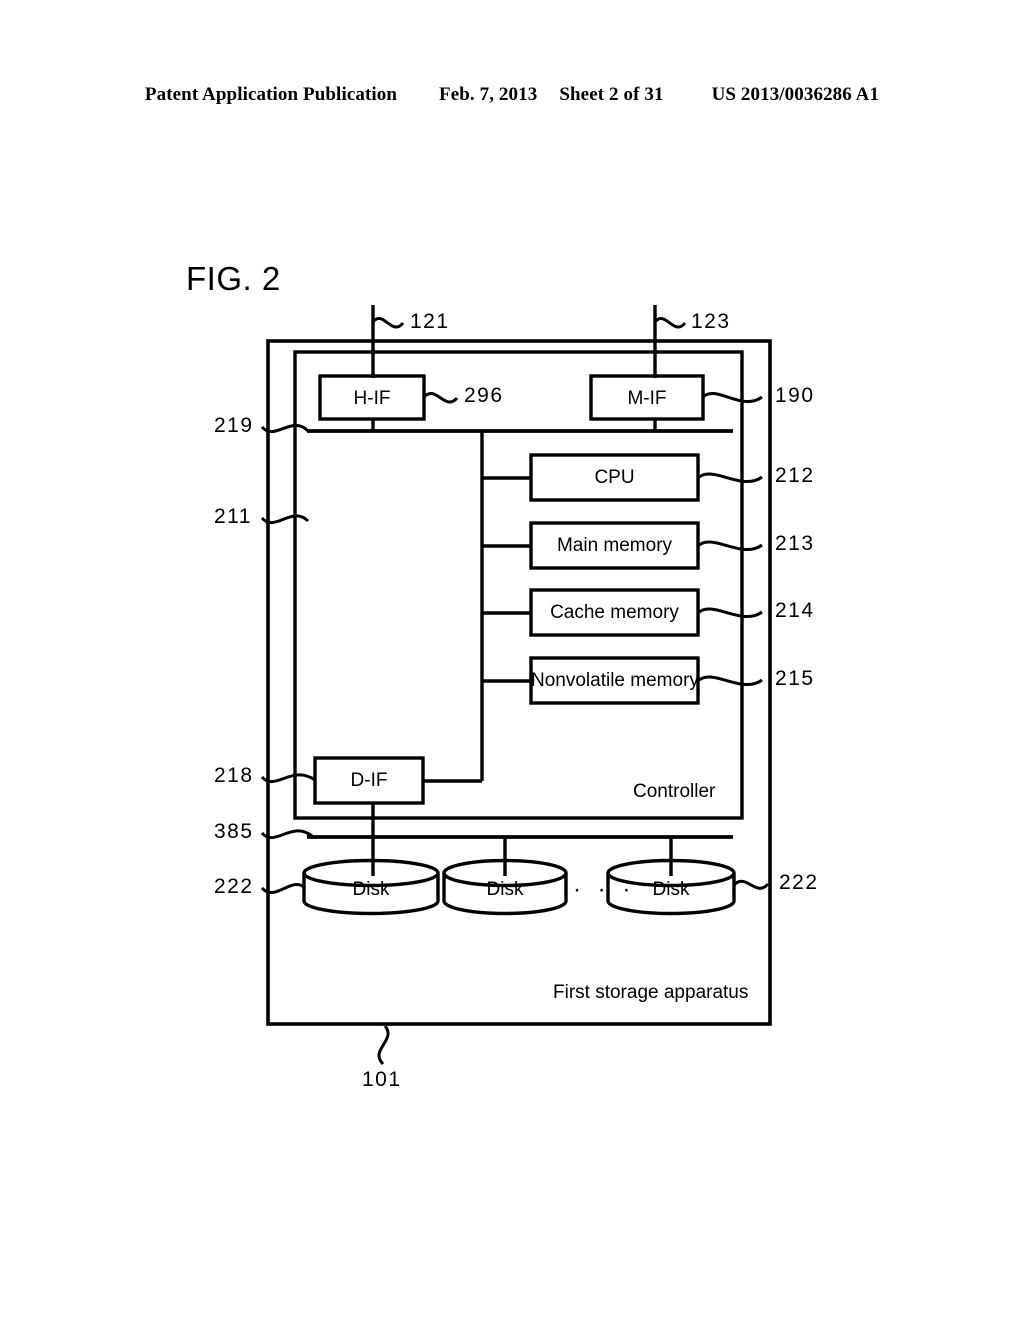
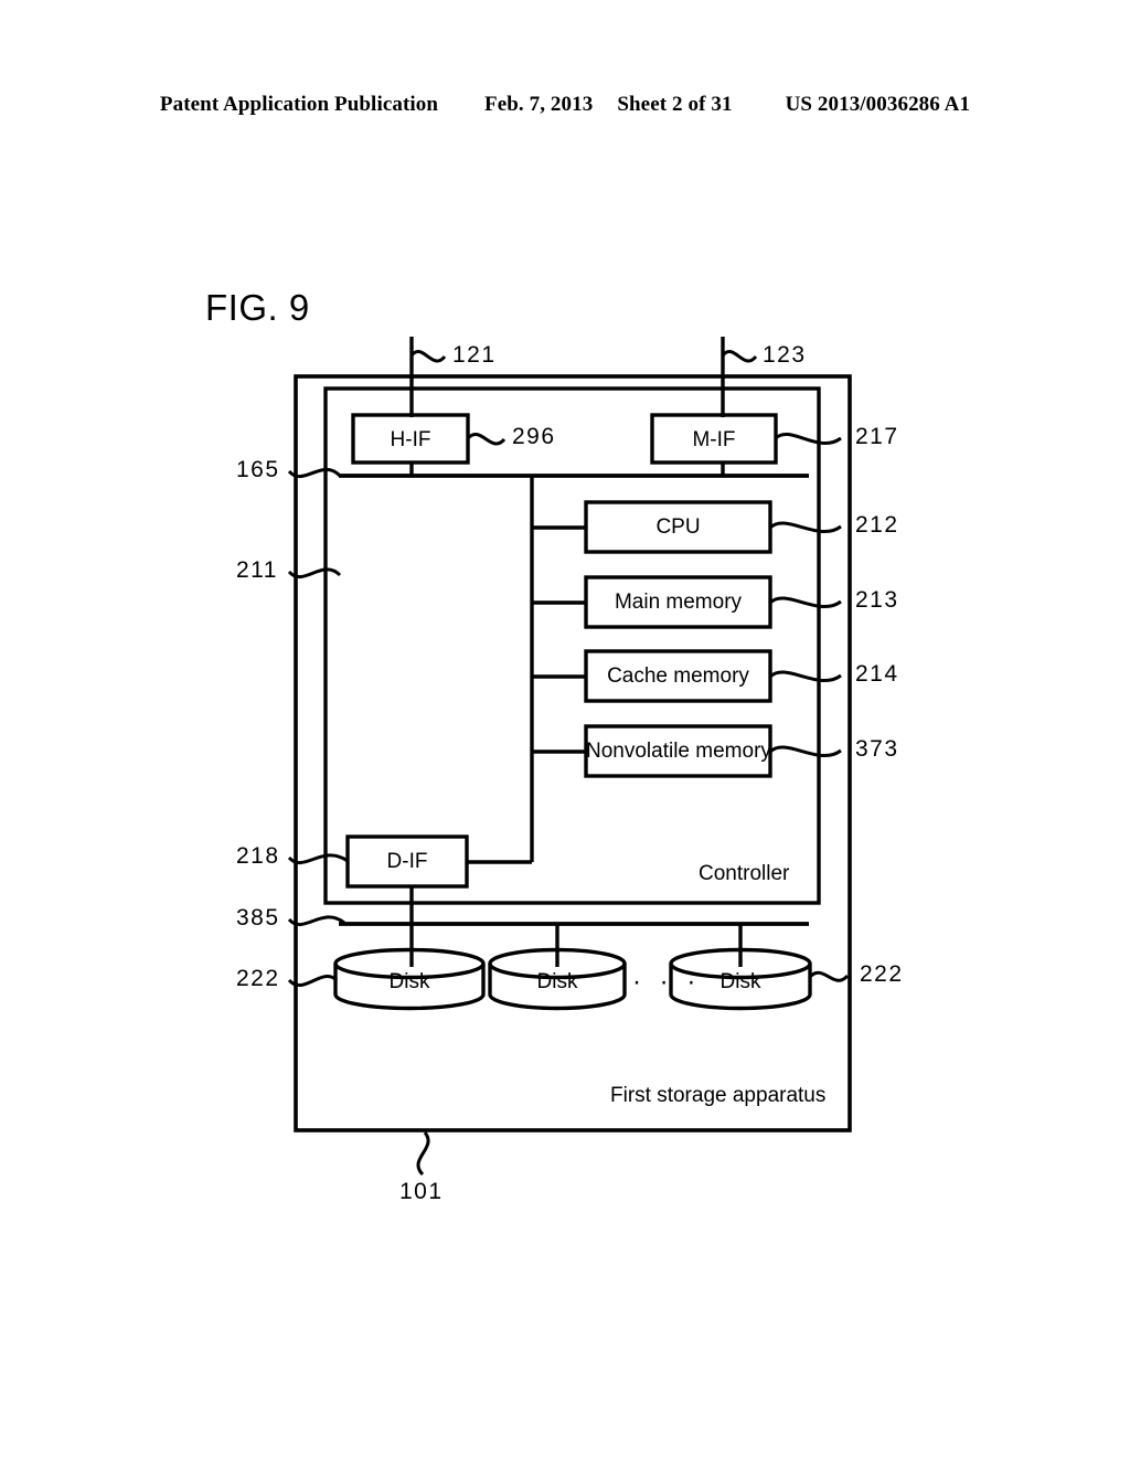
  Patent Application Publication
  Feb. 7, 2013
  Sheet 2 of 31
  US 2013/0036286 A1
- FIG. 2
+ FIG. 9
  H-IF
  M-IF
  CPU
  Main memory
  Cache memory
  Nonvolatile memory
  D-IF
  Disk
  Disk
  Disk
  · · ·
  Controller
  First storage apparatus
  121
  123
  296
- 190
+ 217
  212
  213
  214
- 215
+ 373
- 219
+ 165
  211
  218
  385
  222
  222
  101
